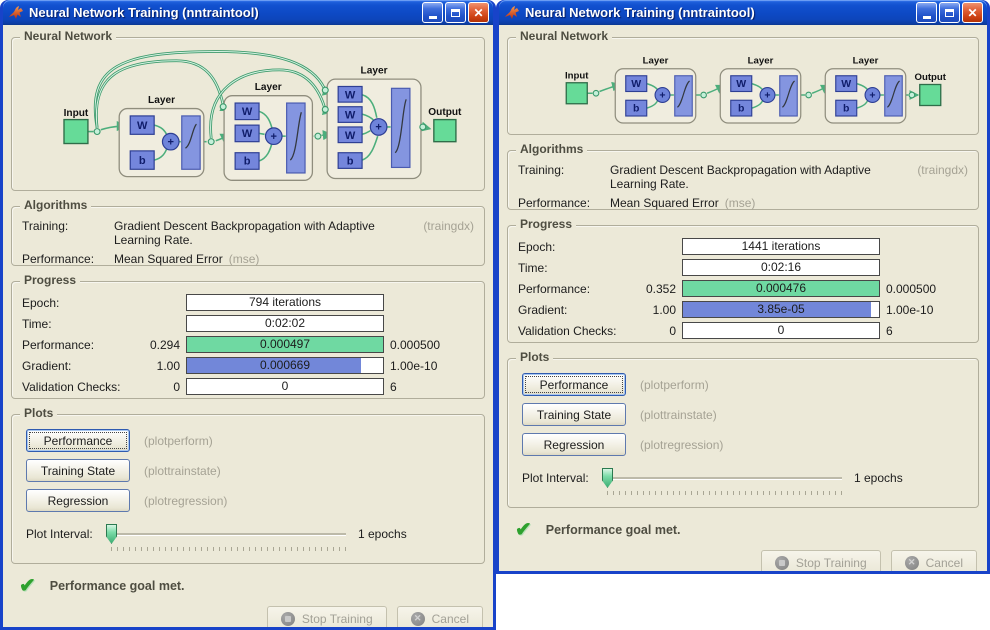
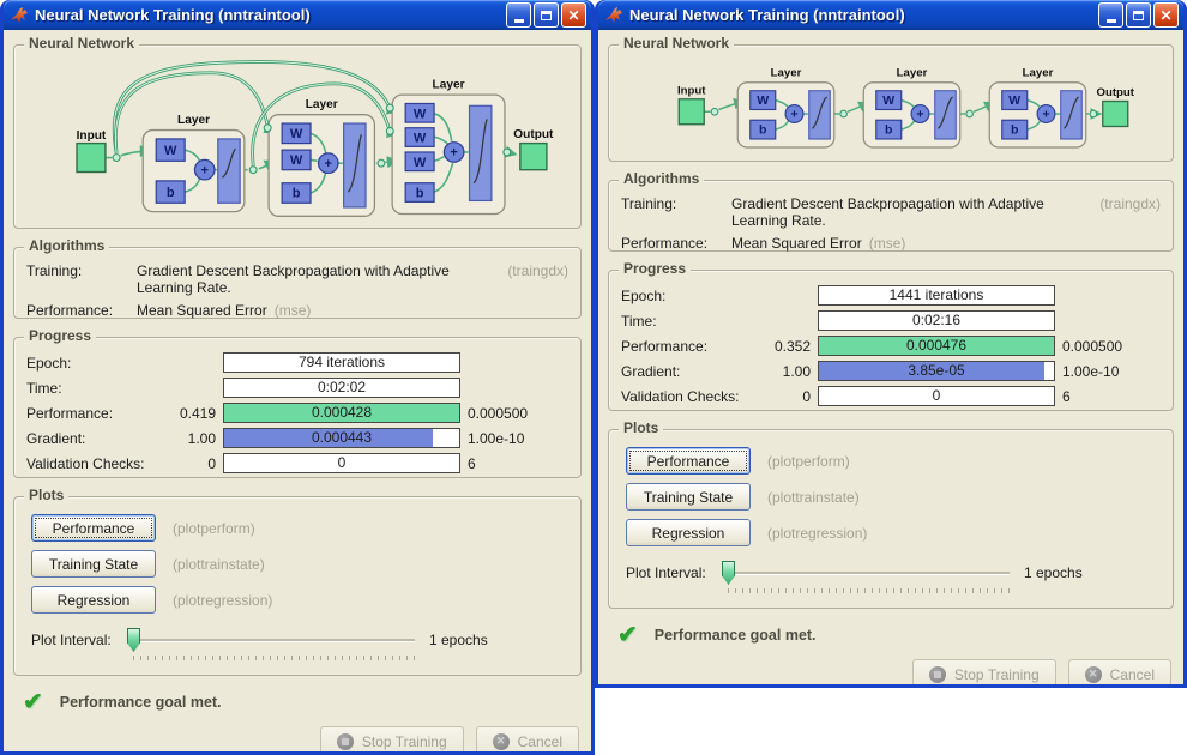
  Neural Network Training (nntraintool)
  ✕
  Neural Network
  Input
  Layer
  Layer
  Layer
  Output
  W
  b
  W
  W
  b
  W
  W
  W
  b
  +
  +
  +
  Algorithms
  Training:
  Gradient Descent Backpropagation with Adaptive Learning Rate.
  (traingdx)
  Performance:
  Mean Squared Error
  (mse)
  Progress
  Epoch:
  794 iterations
  Time:
  0:02:02
  Performance:
- 0.294
+ 0.419
- 0.000497
+ 0.000428
  0.000500
  Gradient:
  1.00
- 0.000669
+ 0.000443
  1.00e-10
  Validation Checks:
  0
  0
  6
  Plots
  Performance
  (plotperform)
  Training State
  (plottrainstate)
  Regression
  (plotregression)
  Plot Interval:
  1 epochs
  ✔
  Performance goal met.
  Stop Training
  ✕
  Cancel
  Neural Network Training (nntraintool)
  ✕
  Neural Network
  Input
  Layer
  Layer
  Layer
  Output
  W
  b
  W
  b
  W
  b
  +
  +
  +
  Algorithms
  Training:
  Gradient Descent Backpropagation with Adaptive Learning Rate.
  (traingdx)
  Performance:
  Mean Squared Error
  (mse)
  Progress
  Epoch:
  1441 iterations
  Time:
  0:02:16
  Performance:
  0.352
  0.000476
  0.000500
  Gradient:
  1.00
  3.85e-05
  1.00e-10
  Validation Checks:
  0
  0
  6
  Plots
  Performance
  (plotperform)
  Training State
  (plottrainstate)
  Regression
  (plotregression)
  Plot Interval:
  1 epochs
  ✔
  Performance goal met.
  Stop Training
  ✕
  Cancel
